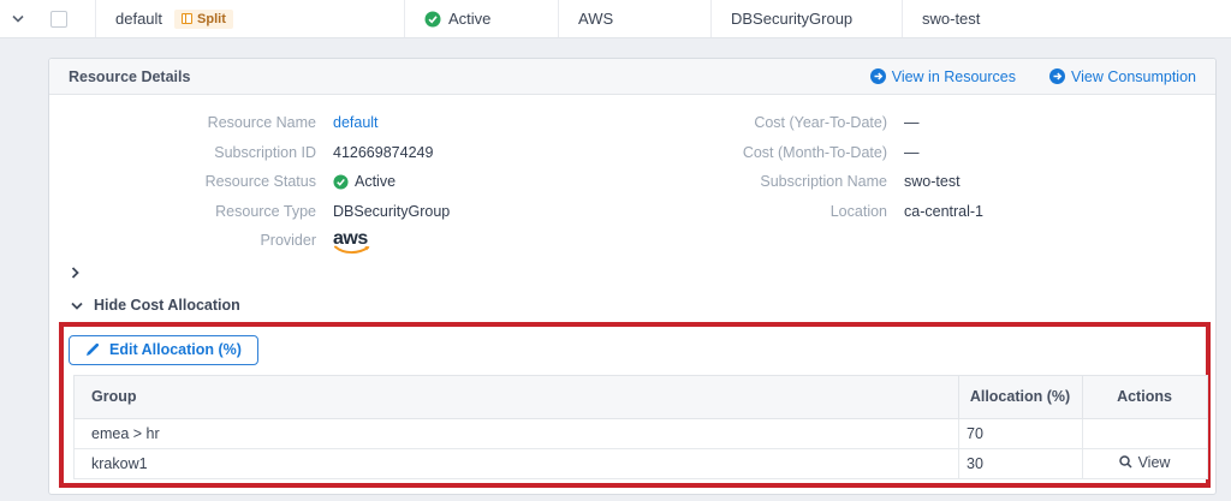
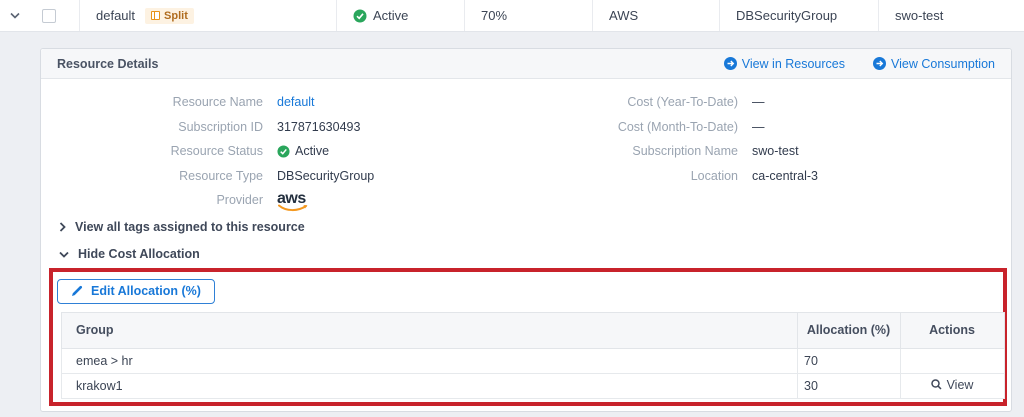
  default
  Split
  Active
+ 70%
  AWS
  DBSecurityGroup
  swo-test
  Resource Details
  View in Resources
  View Consumption
  Resource Name
  default
  Subscription ID
- 412669874249
+ 317871630493
  Resource Status
  Active
  Resource Type
  DBSecurityGroup
  Provider
  aws
  Cost (Year-To-Date)
  —
  Cost (Month-To-Date)
  —
  Subscription Name
  swo-test
  Location
- ca-central-1
+ ca-central-3
+ View all tags assigned to this resource
  Hide Cost Allocation
  Edit Allocation (%)
  Group	Allocation (%)	Actions
  emea > hr	70
  krakow1	30	View
